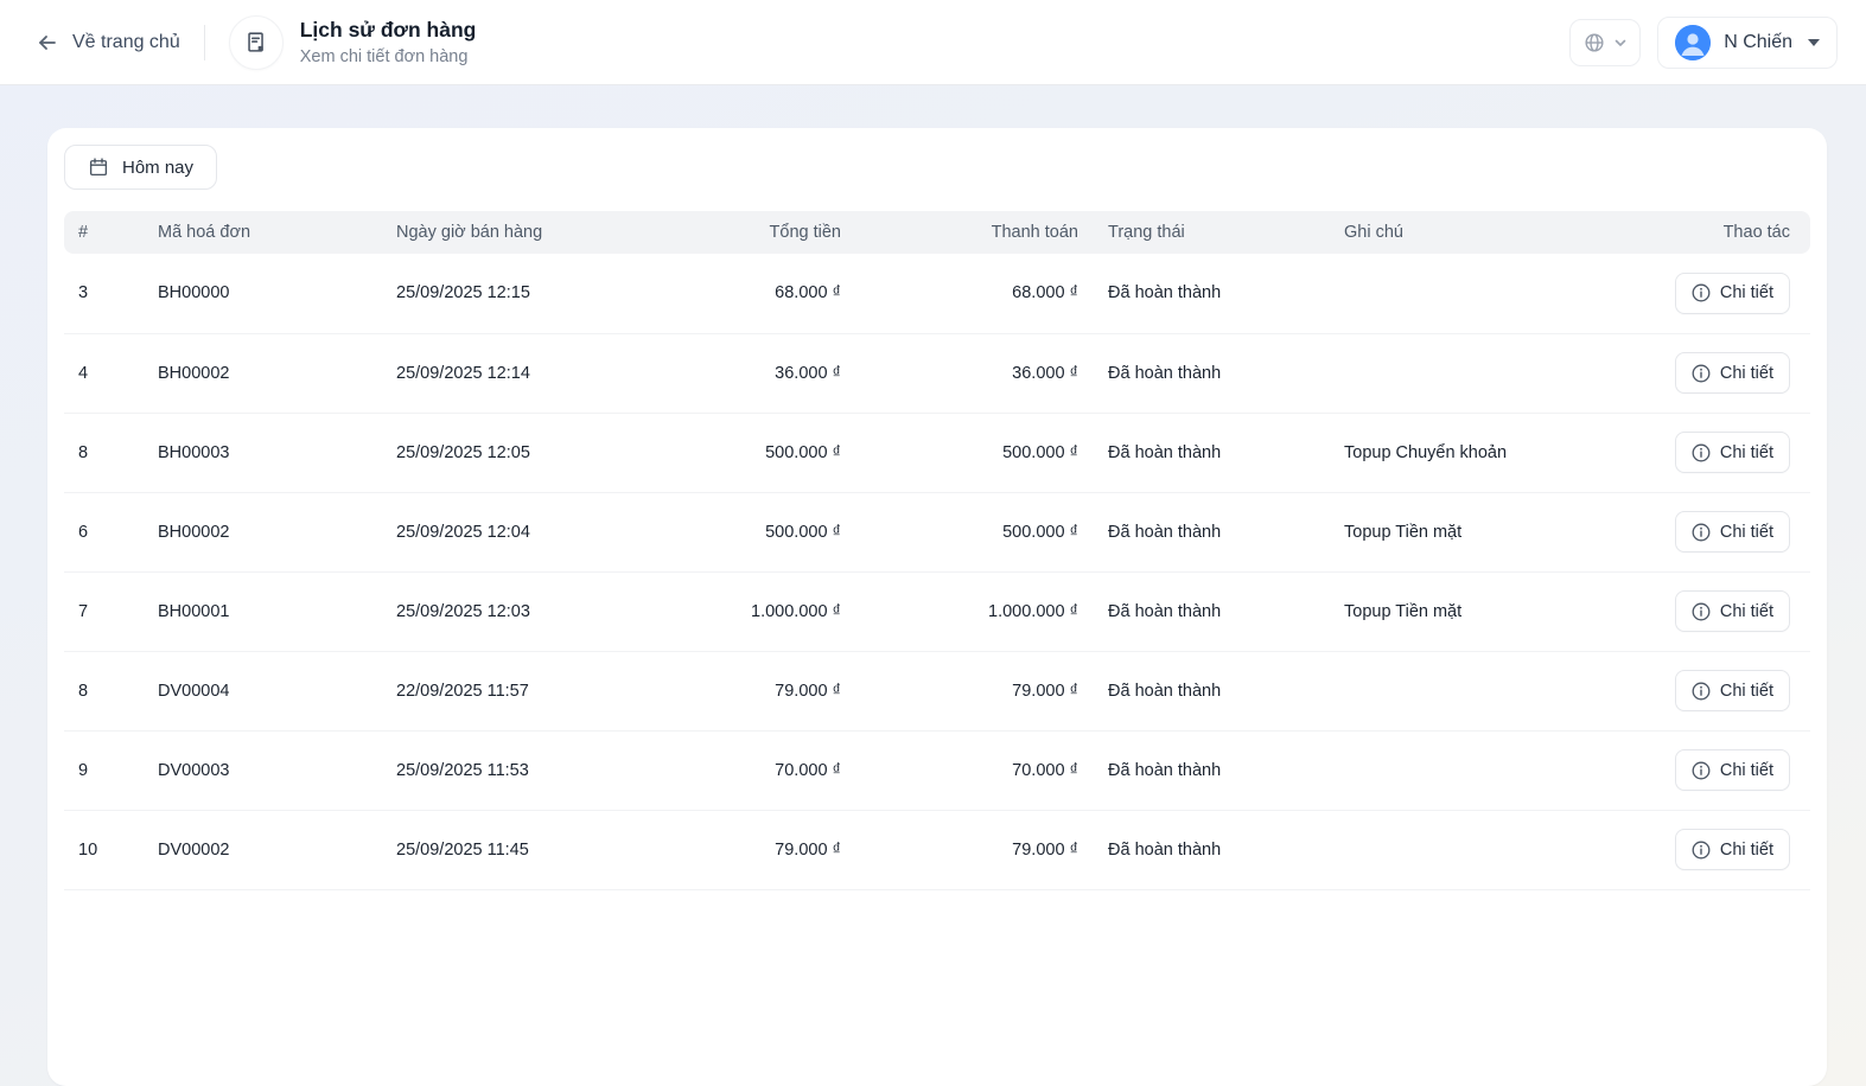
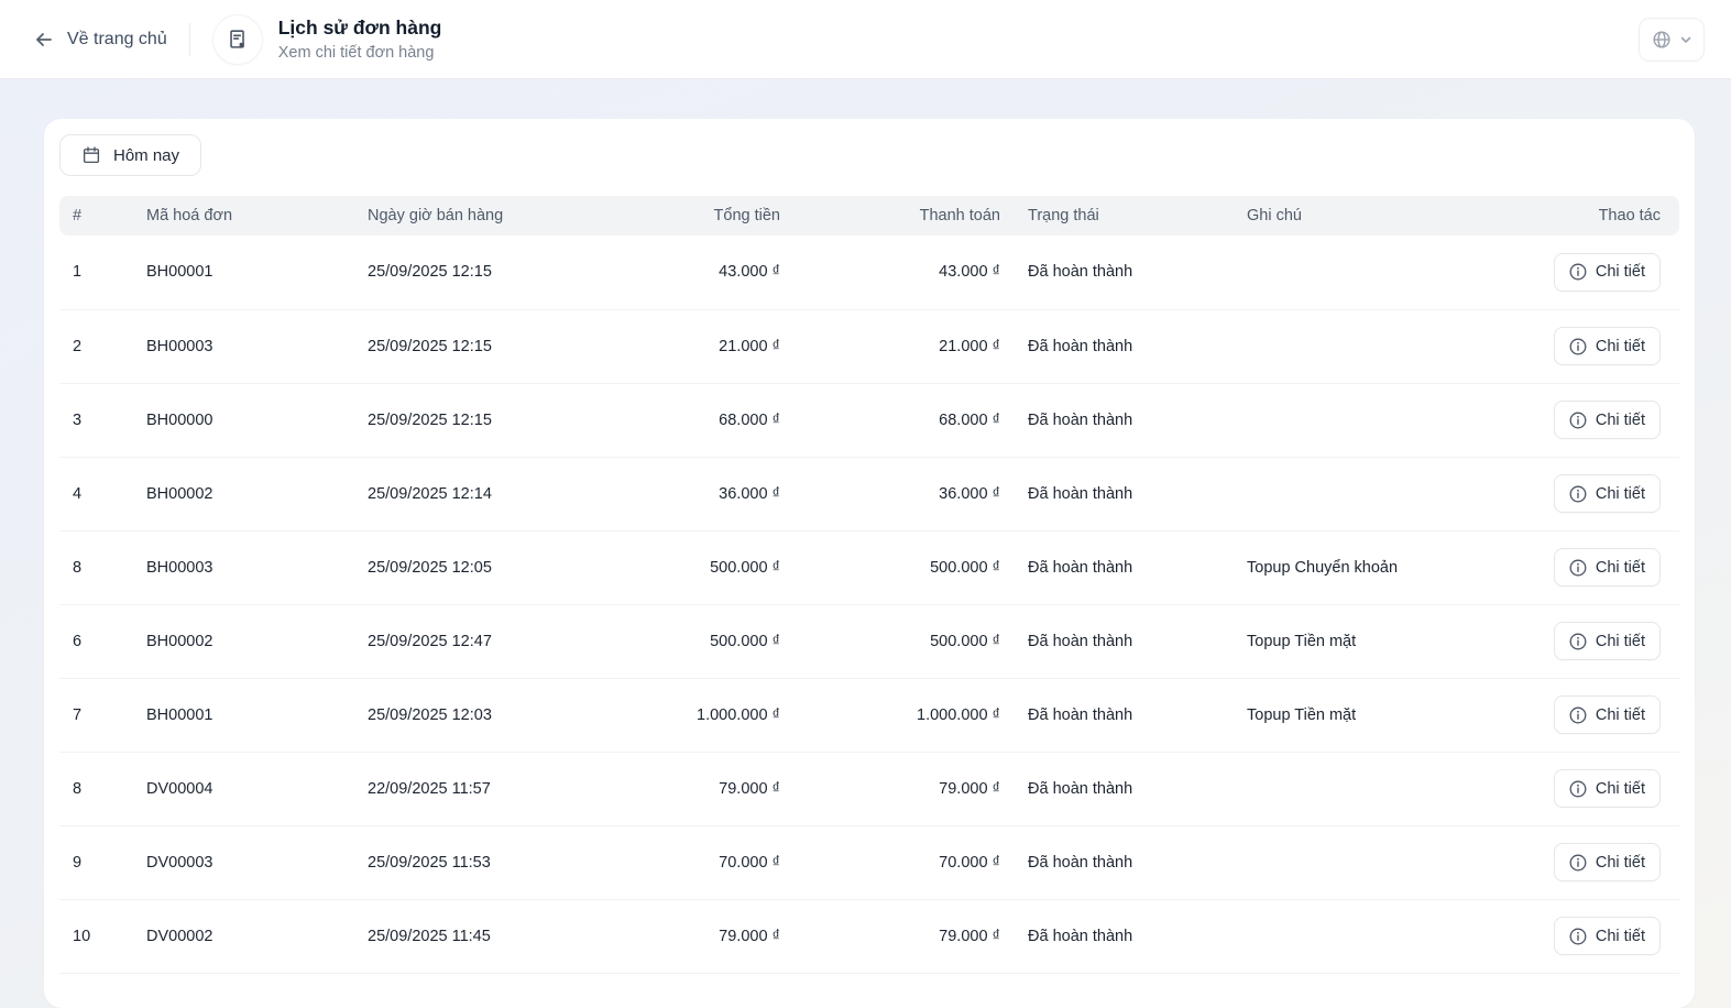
  Về trang chủ
  Lịch sử đơn hàng
  Xem chi tiết đơn hàng
- N Chiến
  Hôm nay
  #	Mã hoá đơn	Ngày giờ bán hàng	Tổng tiền	Thanh toán	Trạng thái	Ghi chú	Thao tác
+ 1	BH00001	25/09/2025 12:15	43.000 ₫	43.000 ₫	Đã hoàn thành		Chi tiết
+ 2	BH00003	25/09/2025 12:15	21.000 ₫	21.000 ₫	Đã hoàn thành		Chi tiết
  3	BH00000	25/09/2025 12:15	68.000 ₫	68.000 ₫	Đã hoàn thành		Chi tiết
  4	BH00002	25/09/2025 12:14	36.000 ₫	36.000 ₫	Đã hoàn thành		Chi tiết
  8	BH00003	25/09/2025 12:05	500.000 ₫	500.000 ₫	Đã hoàn thành	Topup Chuyển khoản	Chi tiết
- 6	BH00002	25/09/2025 12:04	500.000 ₫	500.000 ₫	Đã hoàn thành	Topup Tiền mặt	Chi tiết
+ 6	BH00002	25/09/2025 12:47	500.000 ₫	500.000 ₫	Đã hoàn thành	Topup Tiền mặt	Chi tiết
  7	BH00001	25/09/2025 12:03	1.000.000 ₫	1.000.000 ₫	Đã hoàn thành	Topup Tiền mặt	Chi tiết
  8	DV00004	22/09/2025 11:57	79.000 ₫	79.000 ₫	Đã hoàn thành		Chi tiết
  9	DV00003	25/09/2025 11:53	70.000 ₫	70.000 ₫	Đã hoàn thành		Chi tiết
  10	DV00002	25/09/2025 11:45	79.000 ₫	79.000 ₫	Đã hoàn thành		Chi tiết
